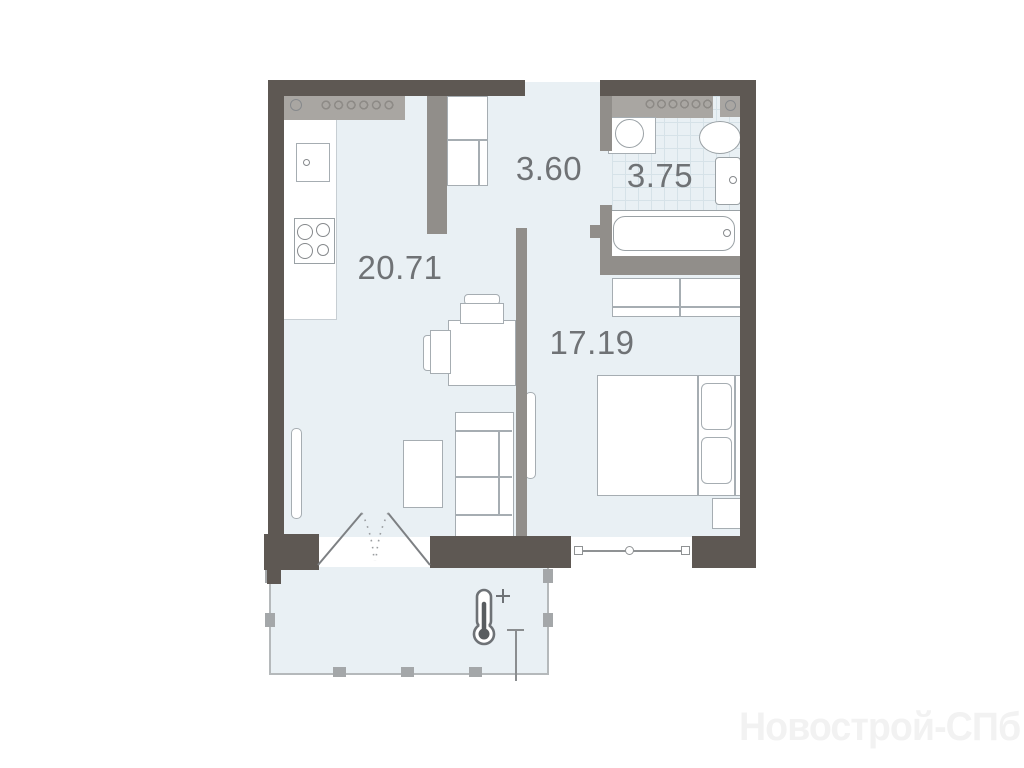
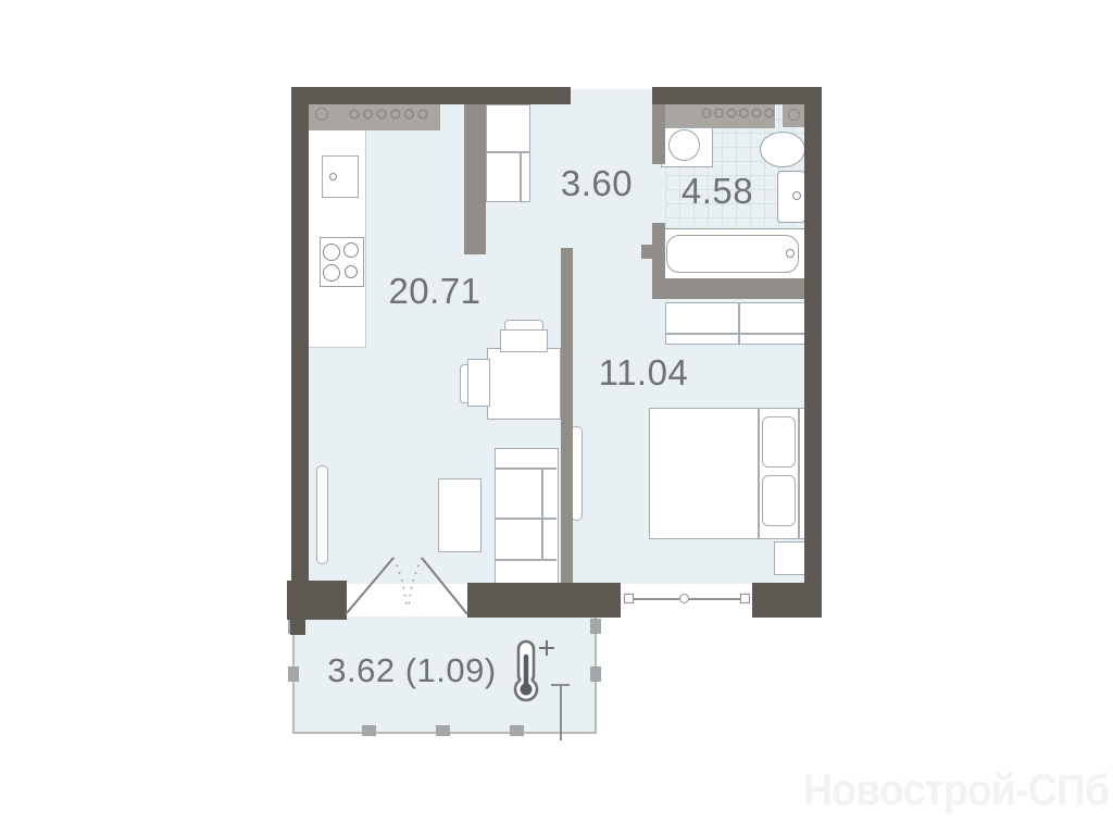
  20.71
  3.60
- 3.75
+ 4.58
- 17.19
+ 11.04
+ 3.62 (1.09)
